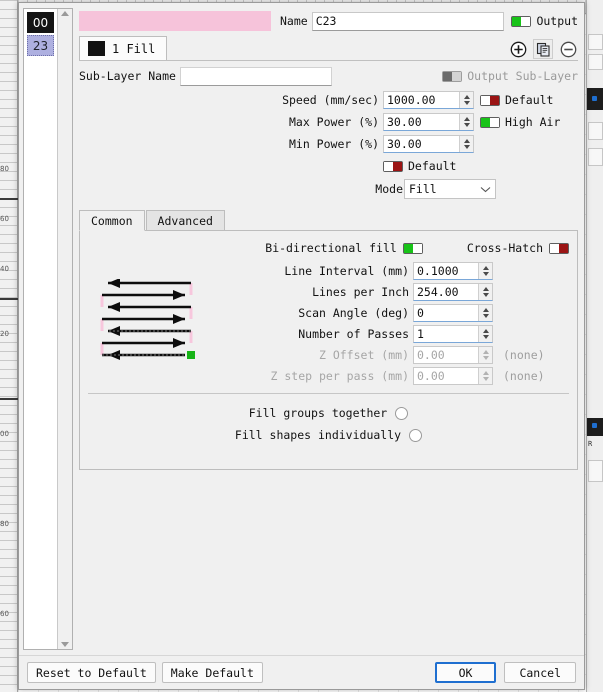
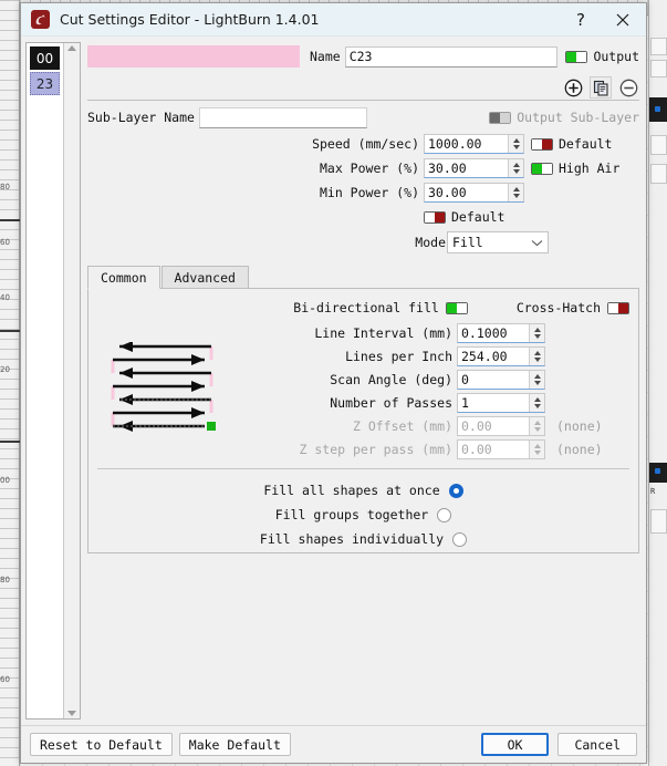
  80
  60
  40
  20
  00
  80
  60
  R
+ Cut Settings Editor - LightBurn 1.4.01
+ ?
  00
  23
  Name
  C23
  Output
- 1 Fill
  Sub-Layer Name
  Output Sub-Layer
  Speed (mm/sec)
  1000.00
  Default
  Max Power (%)
  30.00
  High Air
  Min Power (%)
  30.00
  Default
  Mode
  Fill
  Common
  Advanced
  Bi-directional fill
  Cross-Hatch
  Line Interval (mm)
  0.1000
  Lines per Inch
  254.00
  Scan Angle (deg)
  0
  Number of Passes
  1
  Z Offset (mm)
  0.00
  (none)
  Z step per pass (mm)
  0.00
  (none)
+ Fill all shapes at once
  Fill groups together
  Fill shapes individually
  Reset to Default
  Make Default
  OK
  Cancel
